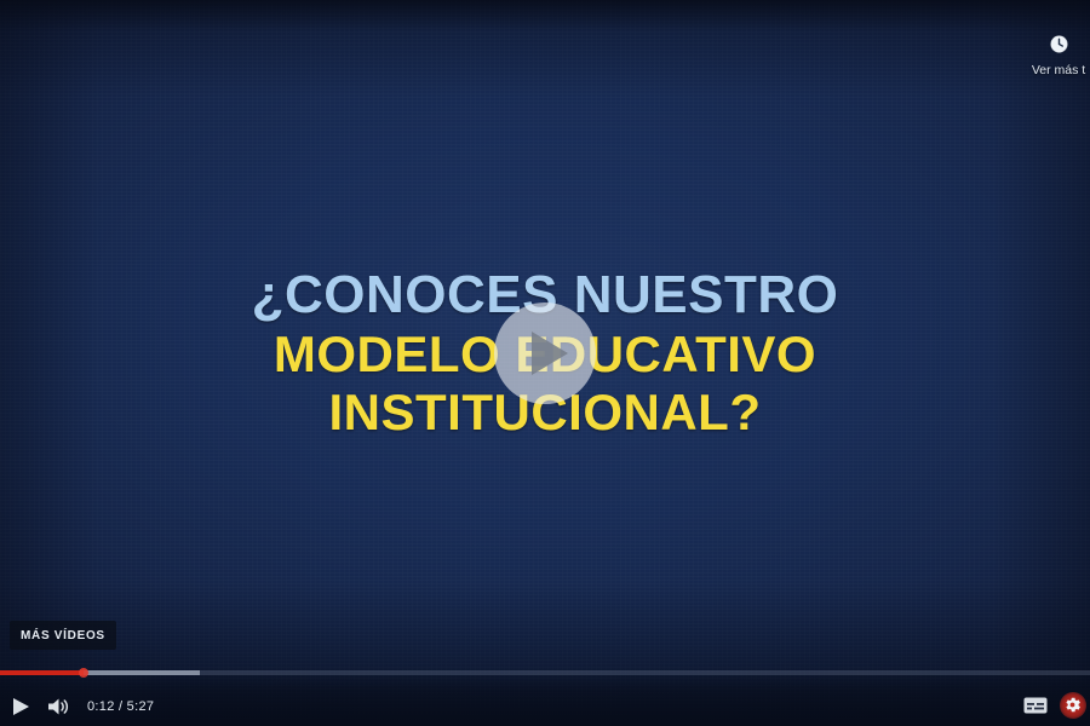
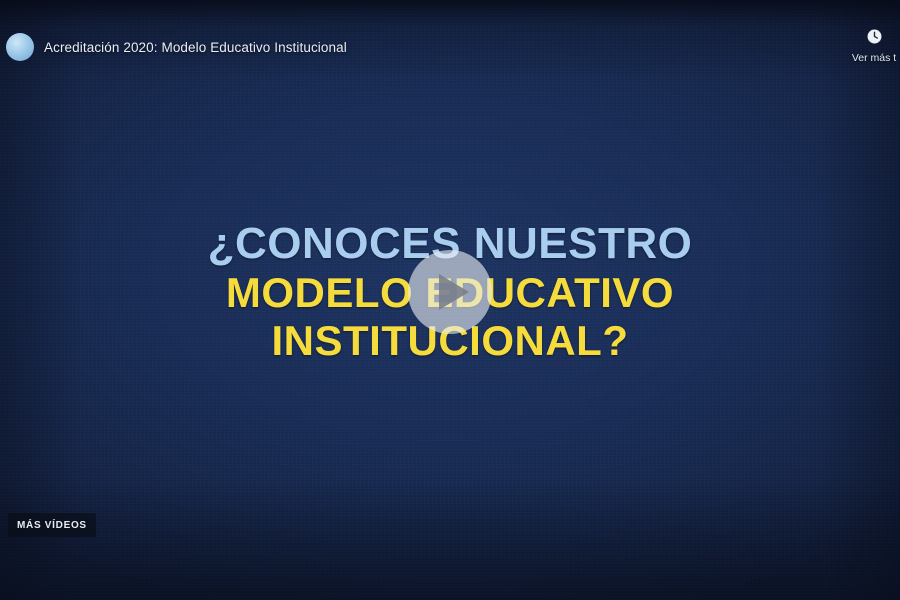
+ Acreditación 2020: Modelo Educativo Institucional
  Ver más t
  MÁS VÍDEOS
- 0:12 / 5:27
